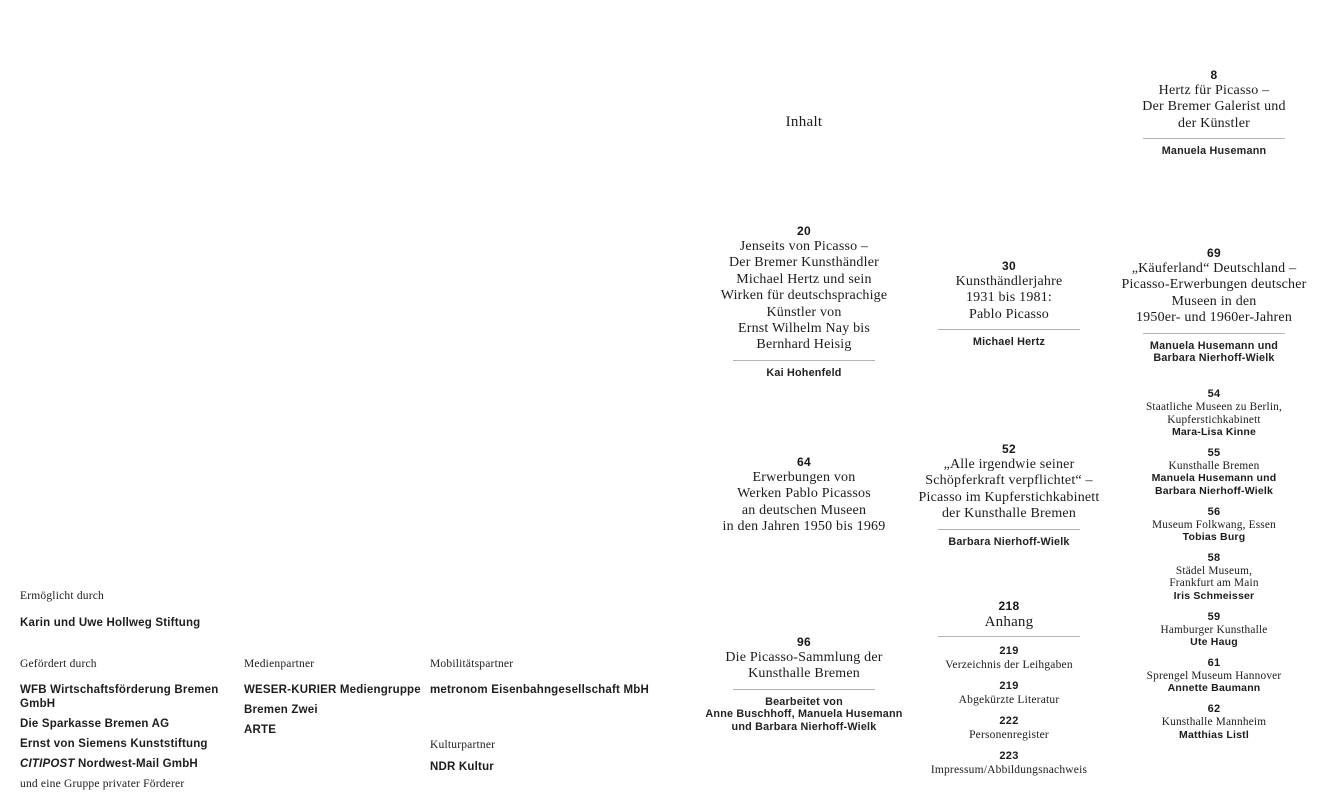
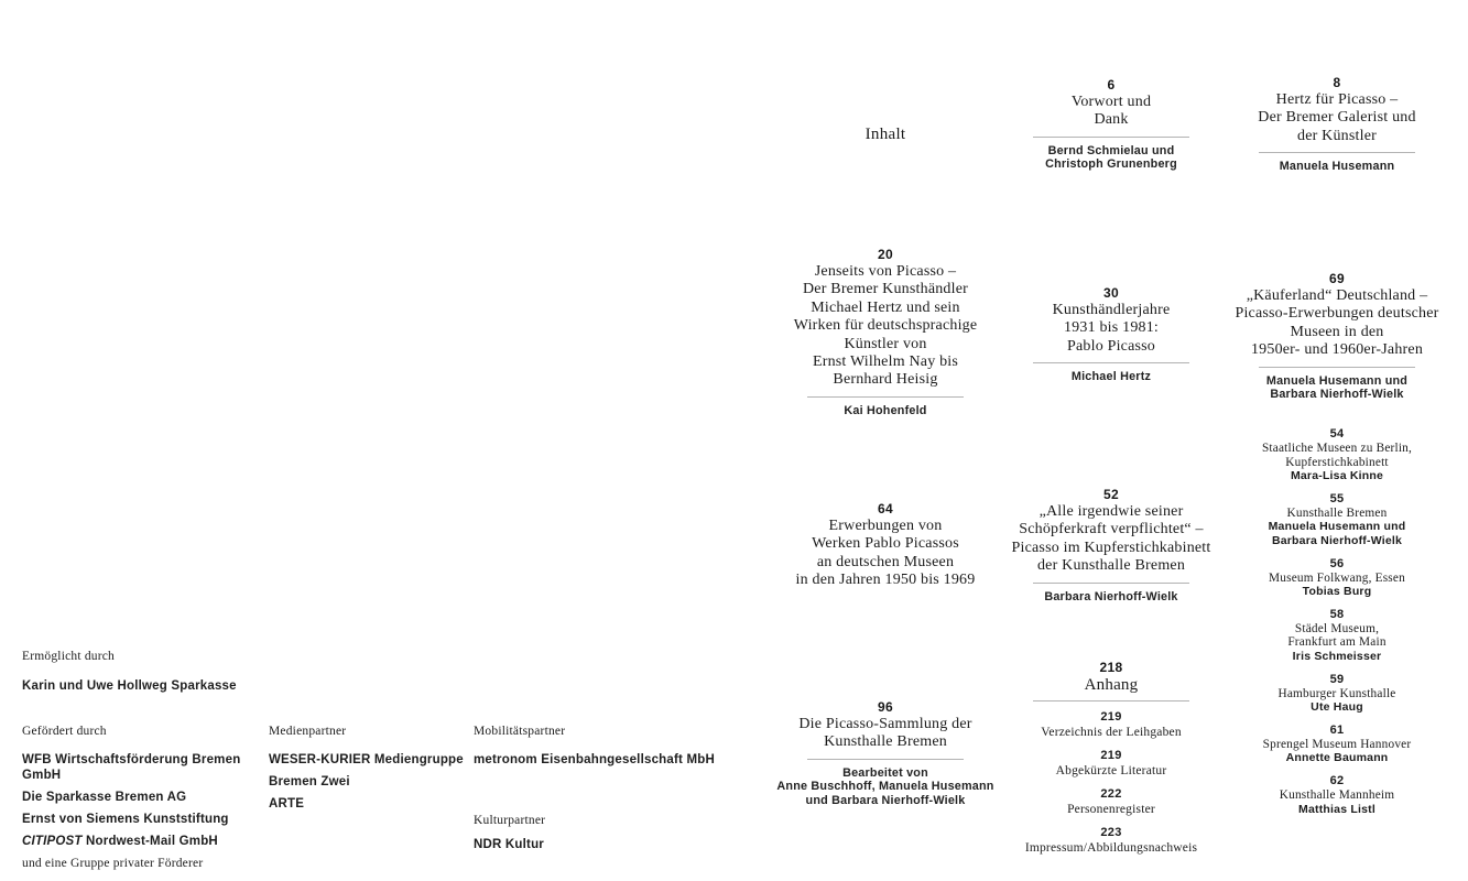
  Inhalt
+ 6
+ Vorwort und
+ Dank
+ Bernd Schmielau und
+ Christoph Grunenberg
  8
  Hertz für Picasso –
  Der Bremer Galerist und
  der Künstler
  Manuela Husemann
  20
  Jenseits von Picasso –
  Der Bremer Kunsthändler
  Michael Hertz und sein
  Wirken für deutschsprachige
  Künstler von
  Ernst Wilhelm Nay bis
  Bernhard Heisig
  Kai Hohenfeld
  30
  Kunsthändlerjahre
  1931 bis 1981:
  Pablo Picasso
  Michael Hertz
  69
  „Käuferland“ Deutschland –
  Picasso-Erwerbungen deutscher
  Museen in den
  1950er- und 1960er-Jahren
  Manuela Husemann und
  Barbara Nierhoff-Wielk
  54
  Staatliche Museen zu Berlin,
  Kupferstichkabinett
  Mara-Lisa Kinne
  55
  Kunsthalle Bremen
  Manuela Husemann und
  Barbara Nierhoff-Wielk
  56
  Museum Folkwang, Essen
  Tobias Burg
  58
  Städel Museum,
  Frankfurt am Main
  Iris Schmeisser
  59
  Hamburger Kunsthalle
  Ute Haug
  61
  Sprengel Museum Hannover
  Annette Baumann
  62
  Kunsthalle Mannheim
  Matthias Listl
  64
  Erwerbungen von
  Werken Pablo Picassos
  an deutschen Museen
  in den Jahren 1950 bis 1969
  52
  „Alle irgendwie seiner
  Schöpferkraft verpflichtet“ –
  Picasso im Kupferstichkabinett
  der Kunsthalle Bremen
  Barbara Nierhoff-Wielk
  218
  Anhang
  219
  Verzeichnis der Leihgaben
  219
  Abgekürzte Literatur
  222
  Personenregister
  223
  Impressum/Abbildungsnachweis
  96
  Die Picasso-Sammlung der
  Kunsthalle Bremen
  Bearbeitet von
  Anne Buschhoff, Manuela Husemann
  und Barbara Nierhoff-Wielk
  Ermöglicht durch
- Karin und Uwe Hollweg Stiftung
+ Karin und Uwe Hollweg Sparkasse
  Gefördert durch
  WFB Wirtschaftsförderung Bremen GmbH
  Die Sparkasse Bremen AG
  Ernst von Siemens Kunststiftung
  CITIPOST Nordwest-Mail GmbH
  und eine Gruppe privater Förderer
  Medienpartner
  WESER-KURIER Mediengruppe
  Bremen Zwei
  ARTE
  Mobilitätspartner
  metronom Eisenbahngesellschaft MbH
  Kulturpartner
  NDR Kultur
